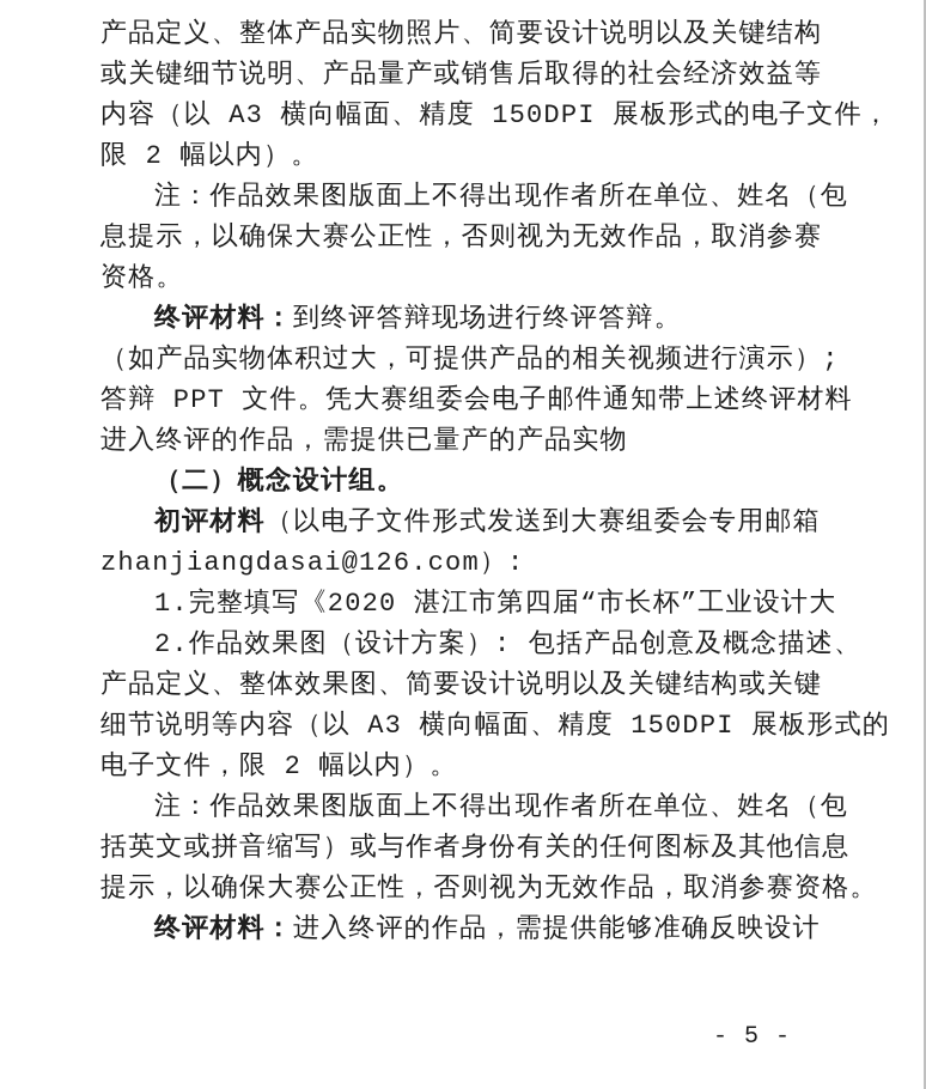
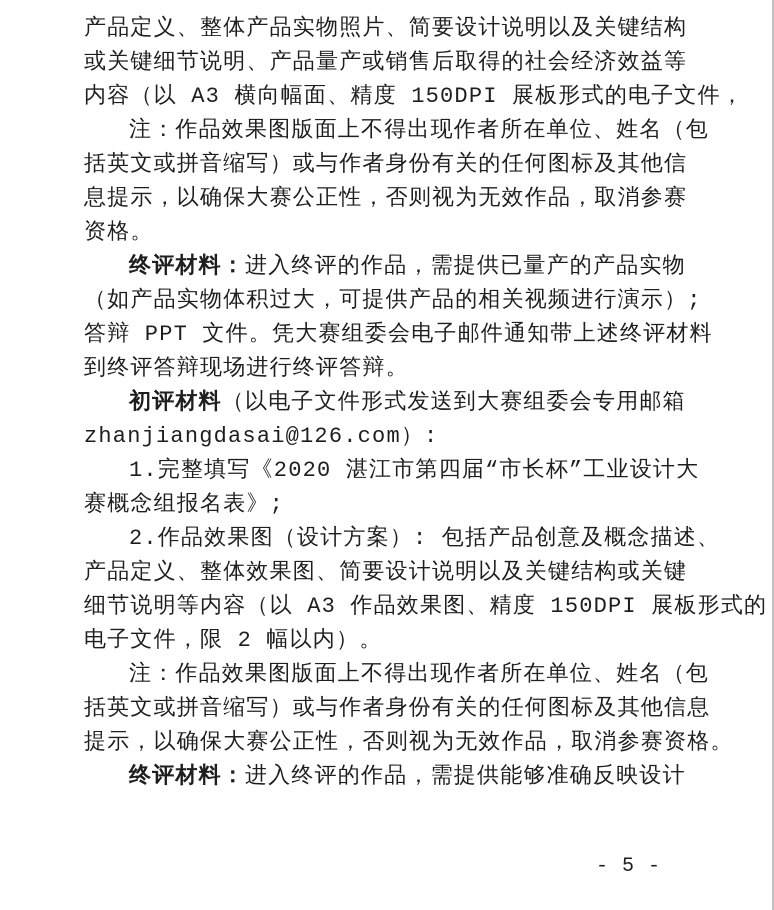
  产品定义、整体产品实物照片、简要设计说明以及关键结构
  或关键细节说明、产品量产或销售后取得的社会经济效益等
  内容（以 A3 横向幅面、精度 150DPI 展板形式的电子文件，
- 限 2 幅以内）。
  注：作品效果图版面上不得出现作者所在单位、姓名（包
+ 括英文或拼音缩写）或与作者身份有关的任何图标及其他信
  息提示，以确保大赛公正性，否则视为无效作品，取消参赛
  资格。
- 终评材料：到终评答辩现场进行终评答辩。
+ 终评材料：进入终评的作品，需提供已量产的产品实物
  （如产品实物体积过大，可提供产品的相关视频进行演示）;
  答辩 PPT 文件。凭大赛组委会电子邮件通知带上述终评材料
- 进入终评的作品，需提供已量产的产品实物
+ 到终评答辩现场进行终评答辩。
- （二）概念设计组。
  初评材料（以电子文件形式发送到大赛组委会专用邮箱
  zhanjiangdasai@126.com）:
  1.完整填写《2020 湛江市第四届“市长杯”工业设计大
+ 赛概念组报名表》;
  2.作品效果图（设计方案）: 包括产品创意及概念描述、
  产品定义、整体效果图、简要设计说明以及关键结构或关键
- 细节说明等内容（以 A3 横向幅面、精度 150DPI 展板形式的
+ 细节说明等内容（以 A3 作品效果图、精度 150DPI 展板形式的
  电子文件，限 2 幅以内）。
  注：作品效果图版面上不得出现作者所在单位、姓名（包
  括英文或拼音缩写）或与作者身份有关的任何图标及其他信息
  提示，以确保大赛公正性，否则视为无效作品，取消参赛资格。
  终评材料：进入终评的作品，需提供能够准确反映设计
  - 5 -
